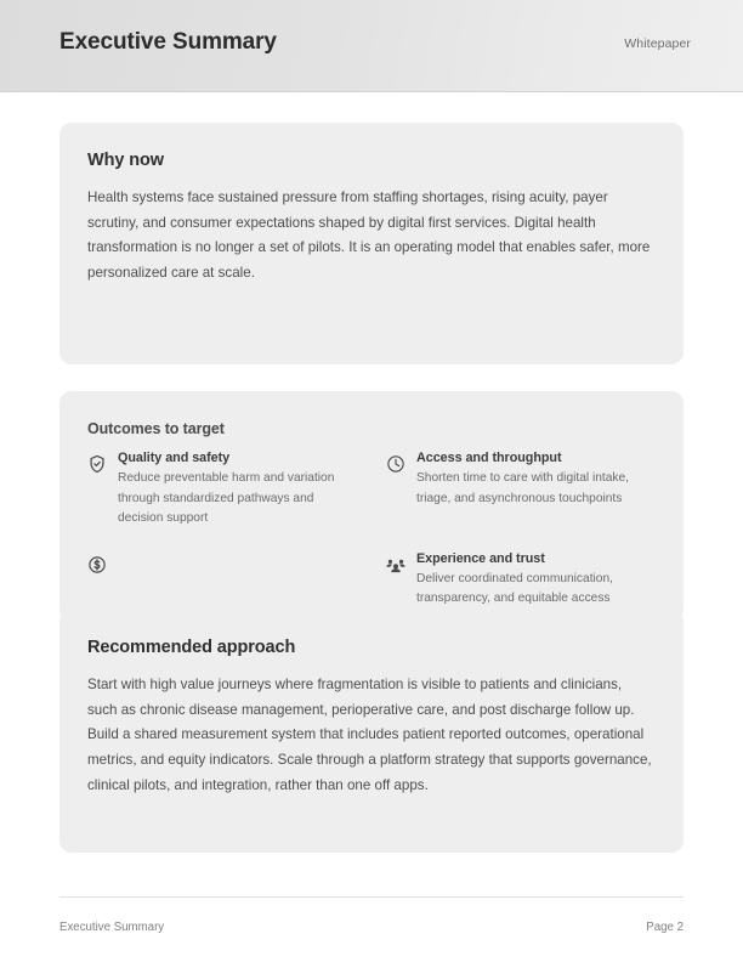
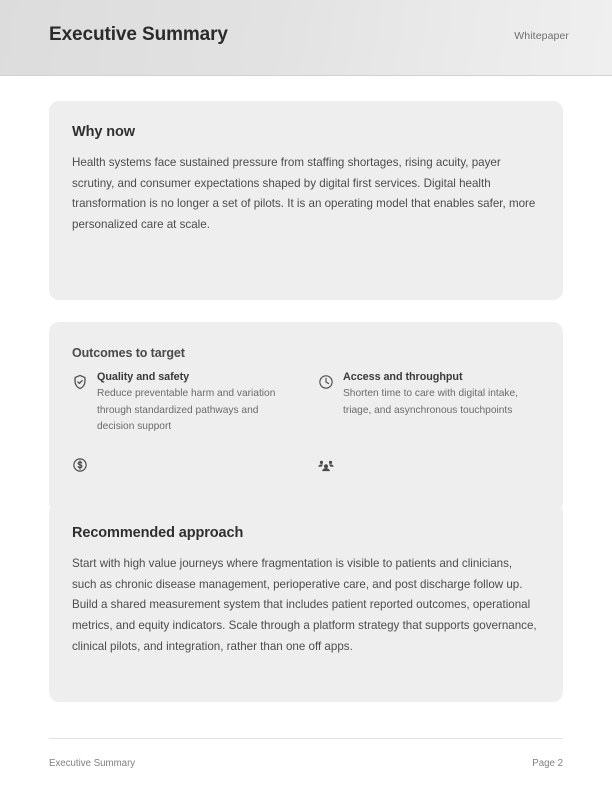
  Executive Summary
  Whitepaper
  Why now
  Health systems face sustained pressure from staffing shortages, rising acuity, payer scrutiny, and consumer expectations shaped by digital first services. Digital health transformation is no longer a set of pilots. It is an operating model that enables safer, more personalized care at scale.
  Outcomes to target
  Quality and safety
  Reduce preventable harm and variation through standardized pathways and decision support
  Access and throughput
  Shorten time to care with digital intake, triage, and asynchronous touchpoints
- Experience and trust
- Deliver coordinated communication, transparency, and equitable access
  Recommended approach
  Start with high value journeys where fragmentation is visible to patients and clinicians, such as chronic disease management, perioperative care, and post discharge follow up. Build a shared measurement system that includes patient reported outcomes, operational metrics, and equity indicators. Scale through a platform strategy that supports governance, clinical pilots, and integration, rather than one off apps.
  Executive Summary
  Page 2
